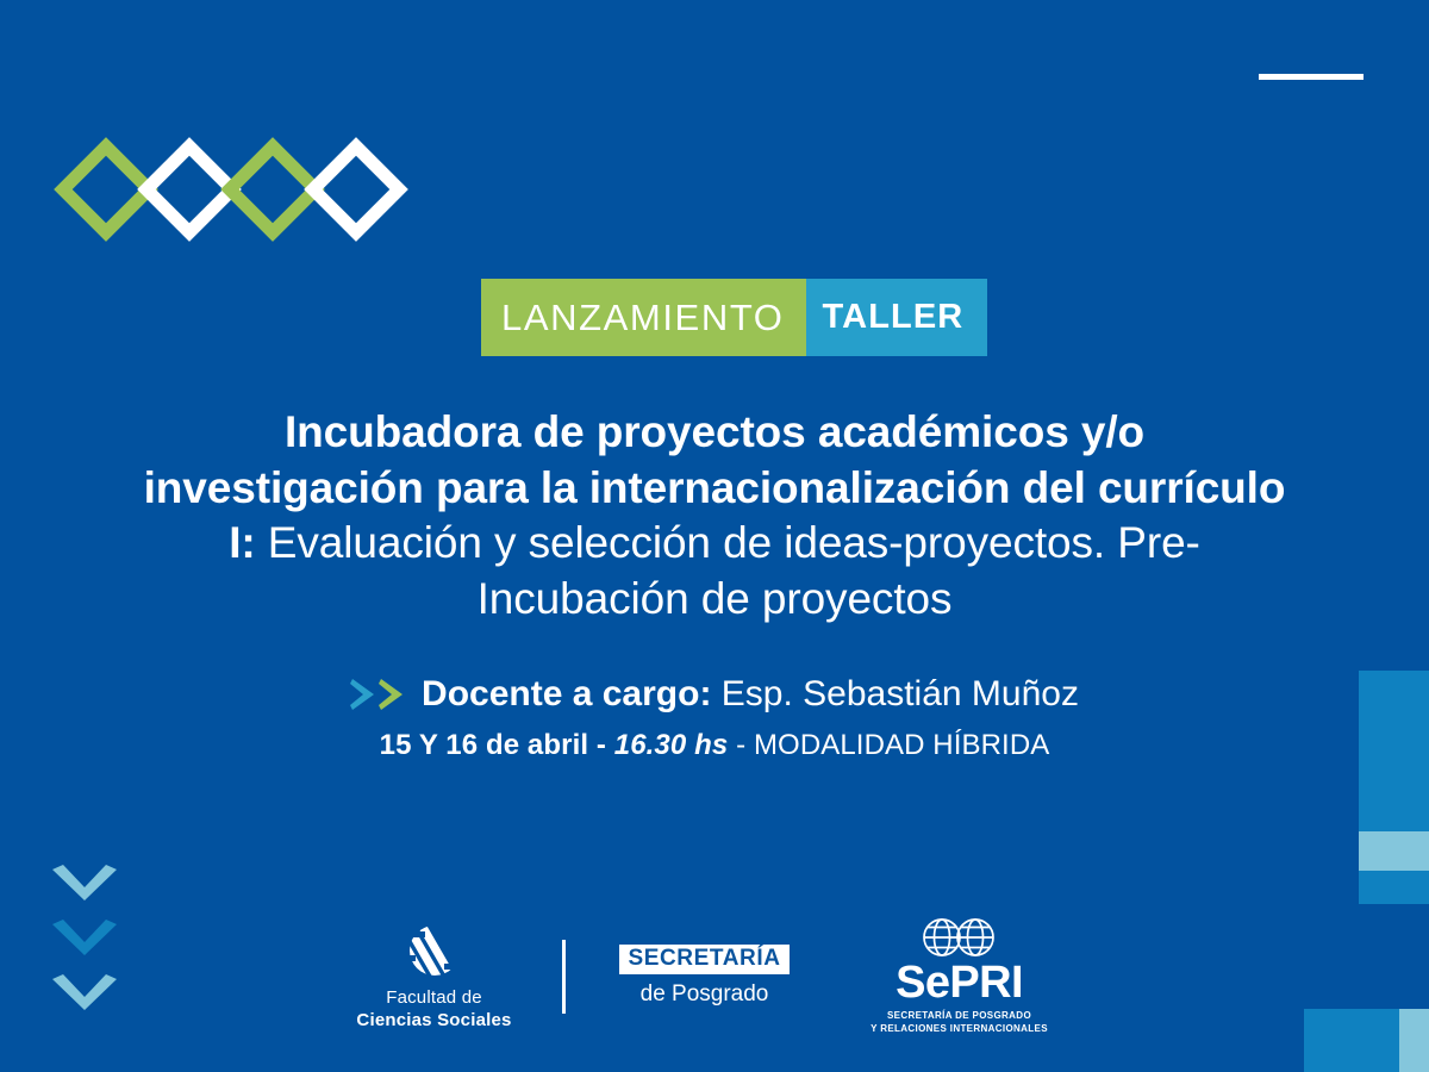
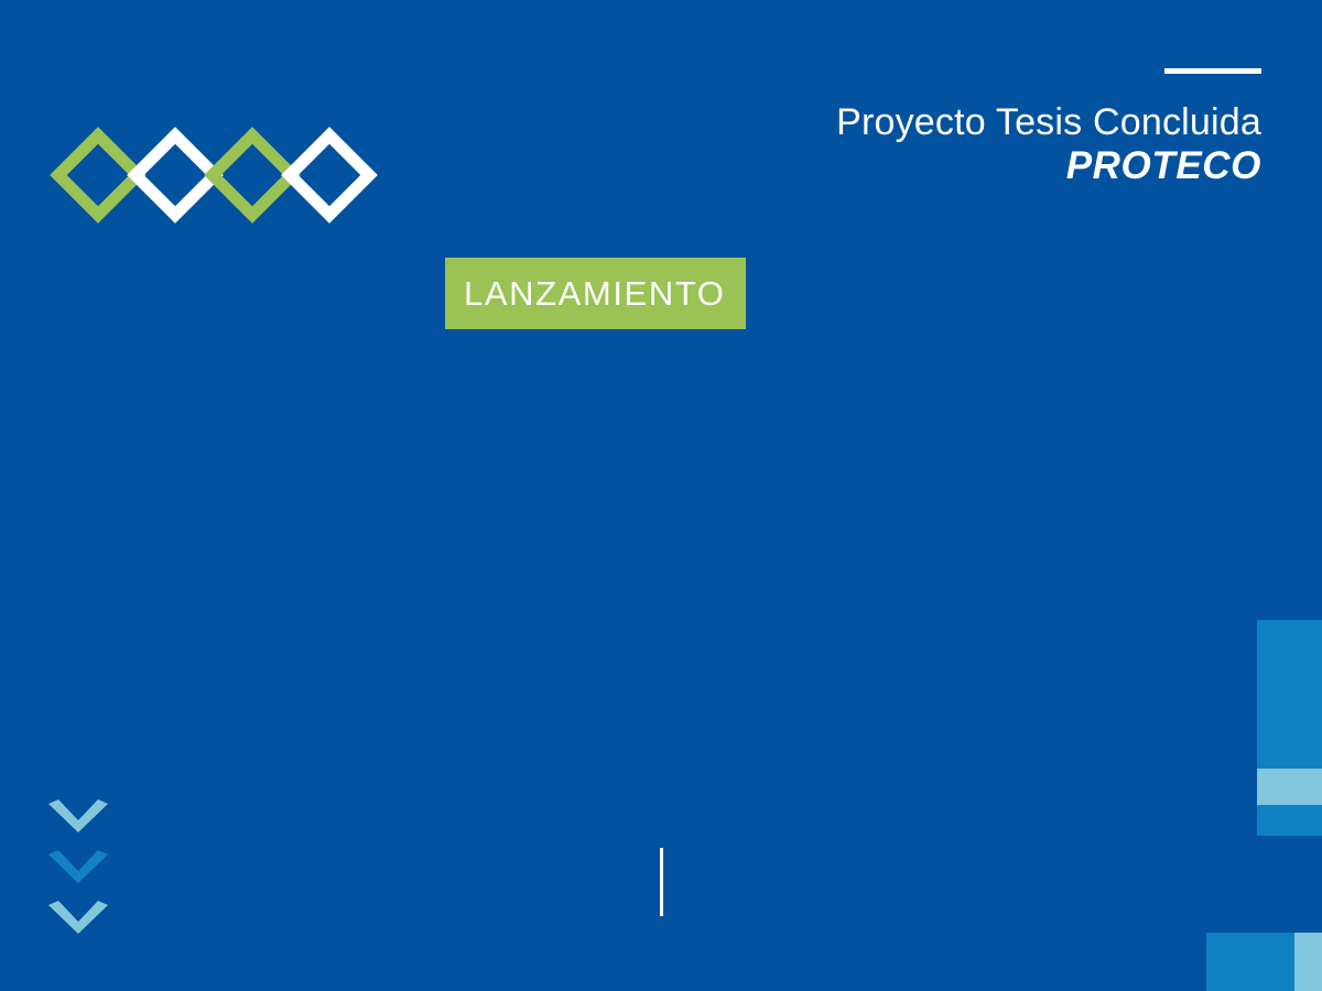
+ Proyecto Tesis Concluida
+ PROTECO
  LANZAMIENTO
- TALLER
- Incubadora de proyectos académicos y/o investigación para la internacionalización del currículo I: Evaluación y selección de ideas-proyectos. Pre-Incubación de proyectos
- Docente a cargo: Esp. Sebastián Muñoz
- 15 Y 16 de abril - 16.30 hs - MODALIDAD HÍBRIDA
- Facultad de
- Ciencias Sociales
- SECRETARÍA
- de Posgrado
- SePRI
- SECRETARÍA DE POSGRADO
- Y RELACIONES INTERNACIONALES
